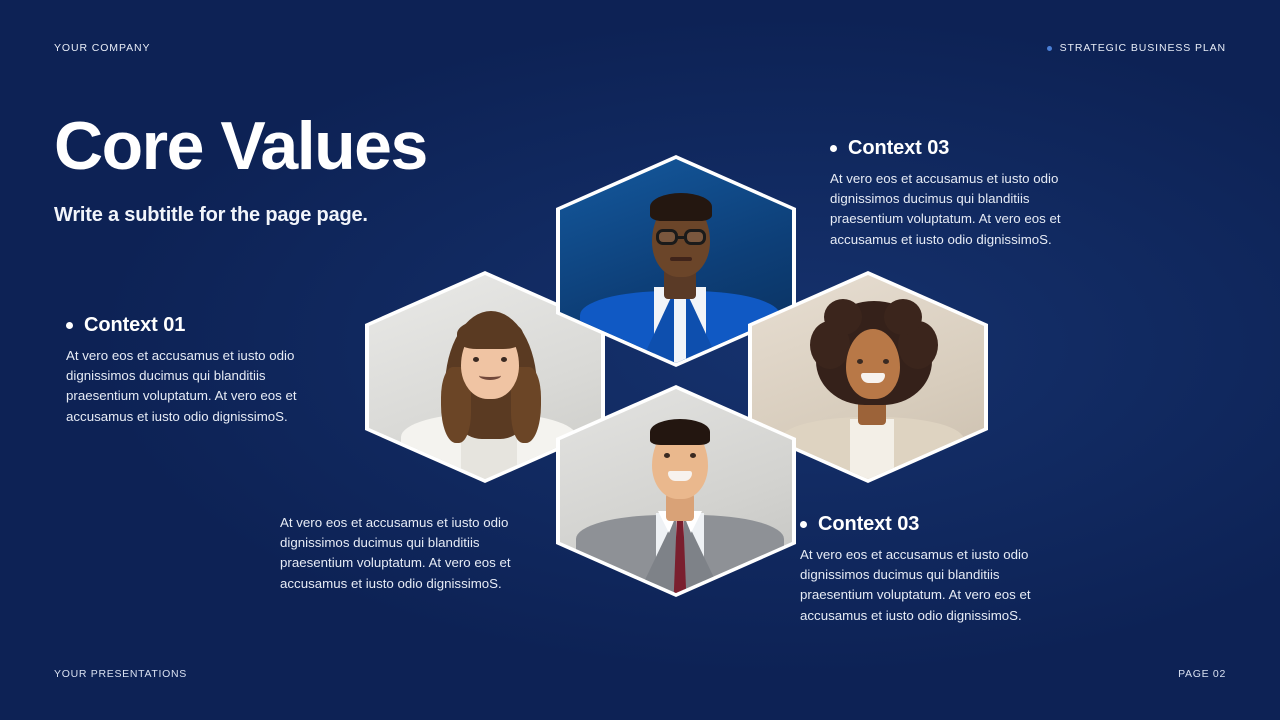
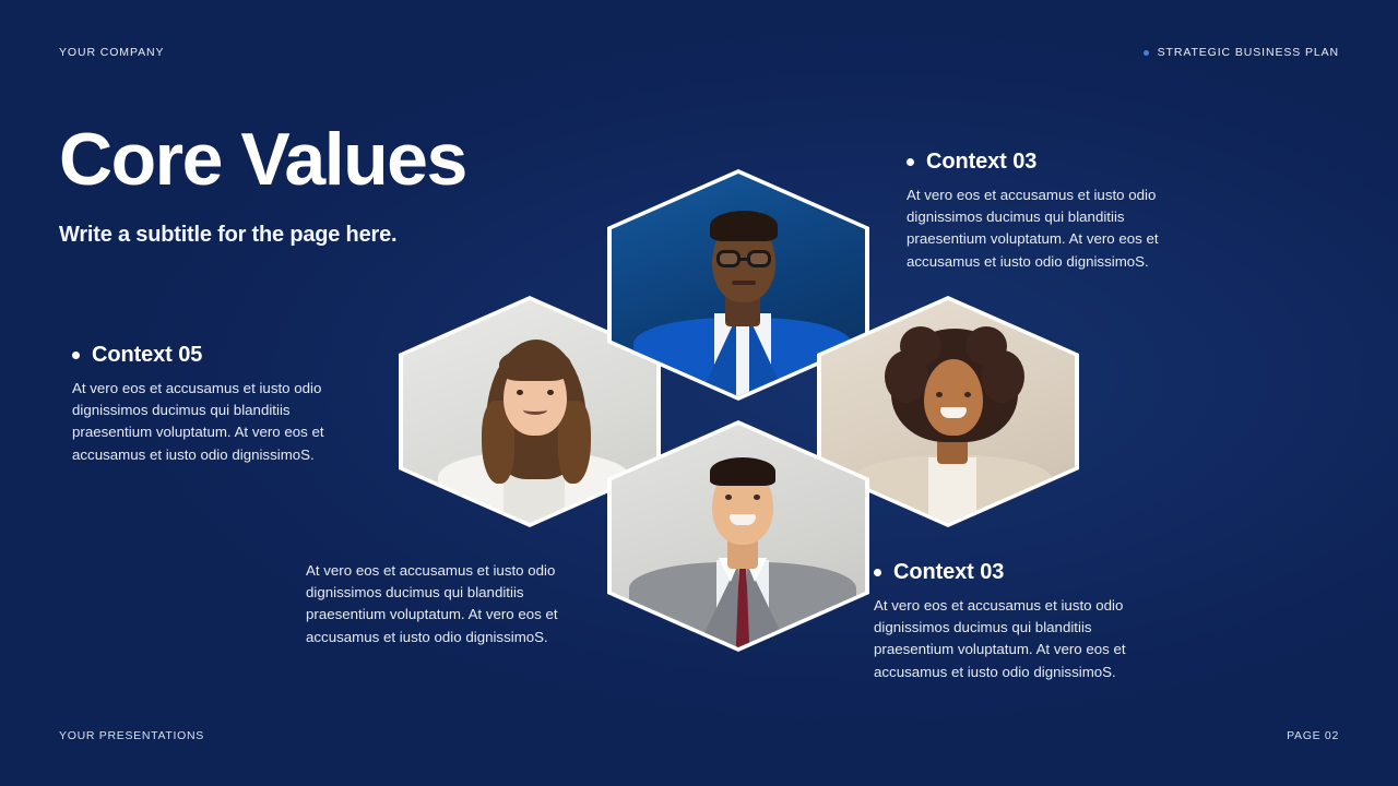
  YOUR COMPANY
  STRATEGIC BUSINESS PLAN
  Core Values
- Write a subtitle for the page page.
+ Write a subtitle for the page here.
- Context 01
+ Context 05
  At vero eos et accusamus et iusto odio dignissimos ducimus qui blanditiis praesentium voluptatum. At vero eos et accusamus et iusto odio dignissimoS.
  At vero eos et accusamus et iusto odio dignissimos ducimus qui blanditiis praesentium voluptatum. At vero eos et accusamus et iusto odio dignissimoS.
  Context 03
  At vero eos et accusamus et iusto odio dignissimos ducimus qui blanditiis praesentium voluptatum. At vero eos et accusamus et iusto odio dignissimoS.
  Context 03
  At vero eos et accusamus et iusto odio dignissimos ducimus qui blanditiis praesentium voluptatum. At vero eos et accusamus et iusto odio dignissimoS.
  YOUR PRESENTATIONS
  PAGE 02
